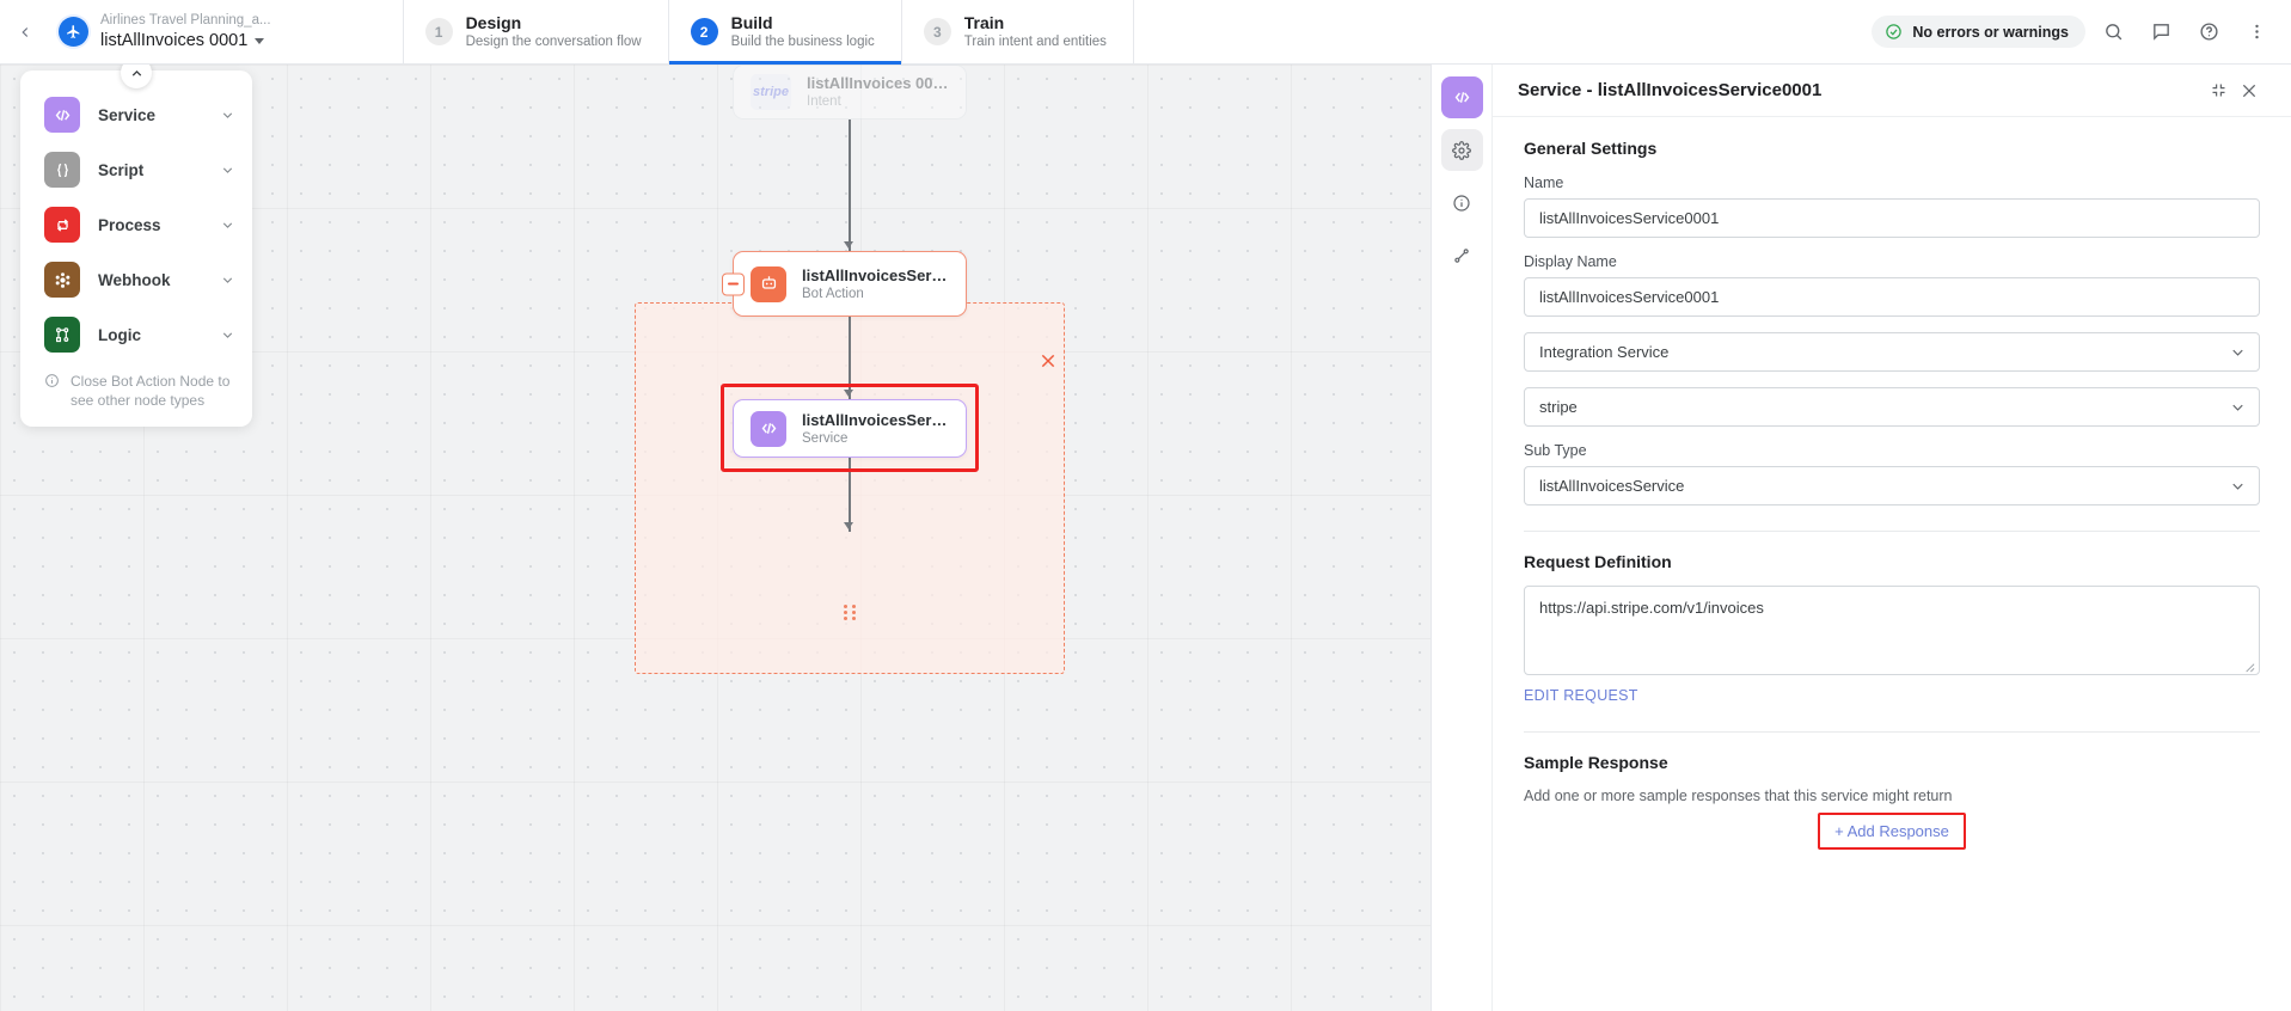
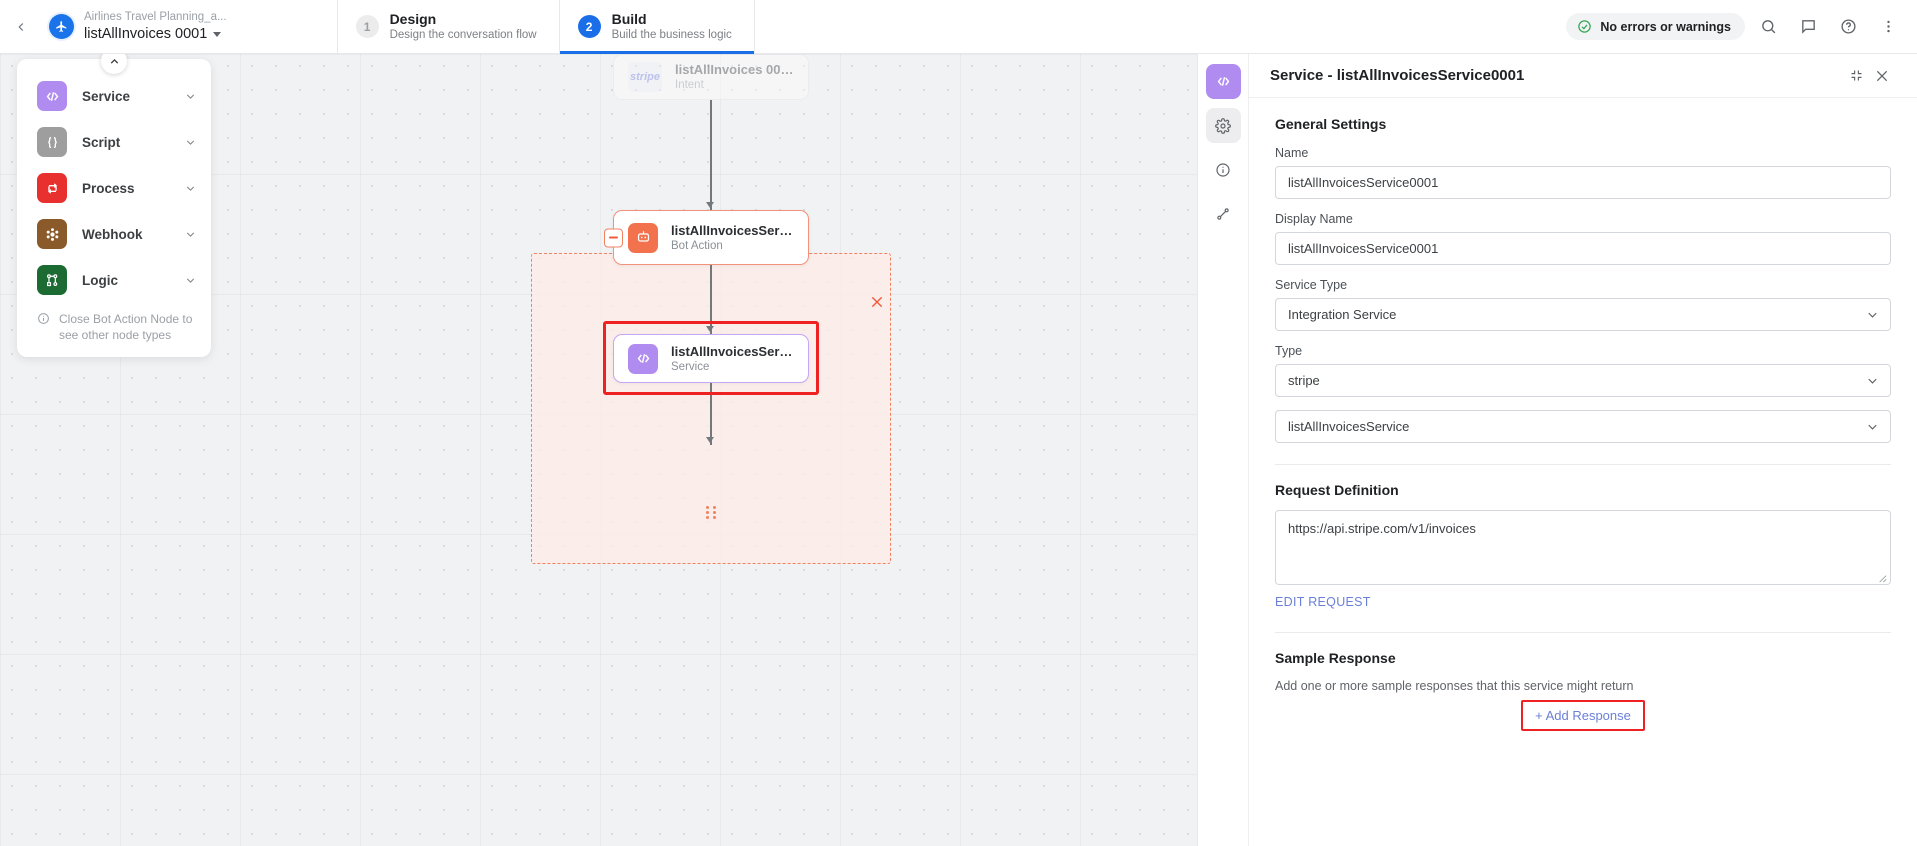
  Airlines Travel Planning_a...
  listAllInvoices 0001
  1
  Design
  Design the conversation flow
  2
  Build
  Build the business logic
- 3
- Train
- Train intent and entities
  No errors or warnings
  stripe
  listAllInvoices 0001
  Intent
  listAllInvoicesServi.
  Bot Action
  listAllInvoicesServi.
  Service
  Service
  Script
  Process
  Webhook
  Logic
  Close Bot Action Node to see other node types
  Service - listAllInvoicesService0001
  General Settings
  Name
  listAllInvoicesService0001
  Display Name
  listAllInvoicesService0001
+ Service Type
  Integration Service
+ Type
  stripe
- Sub Type
  listAllInvoicesService
  Request Definition
  https://api.stripe.com/v1/invoices
  EDIT REQUEST
  Sample Response
  Add one or more sample responses that this service might return
  + Add Response
